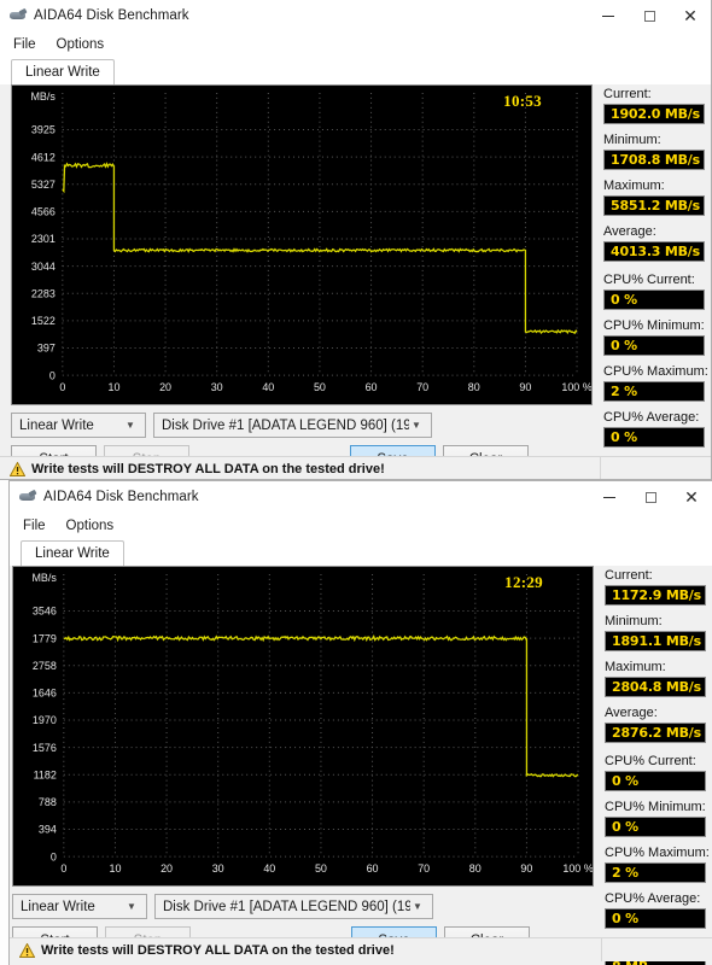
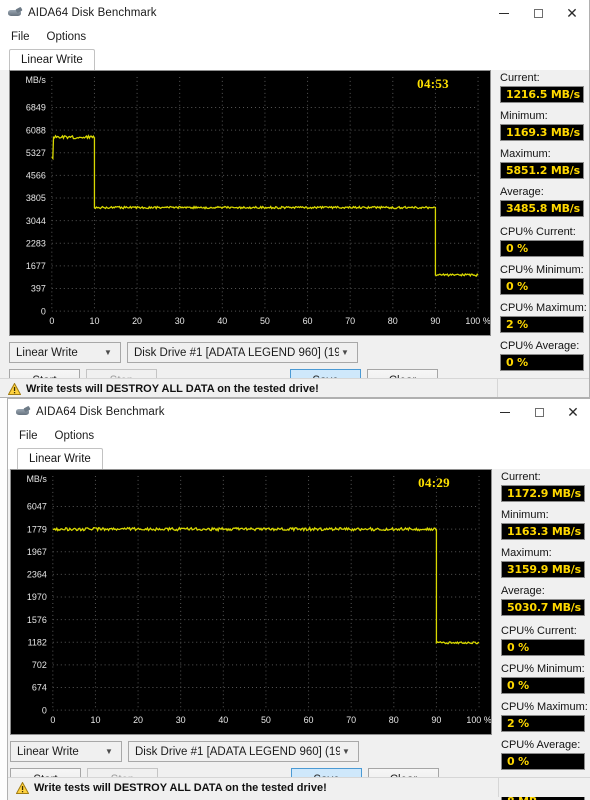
  AIDA64 Disk Benchmark
  ✕
  File
  Options
  Linear Write
  MB/s
  0
  397
- 1522
+ 1677
  2283
  3044
- 2301
+ 3805
  4566
  5327
- 4612
+ 6088
- 3925
+ 6849
  0
  10
  20
  30
  40
  50
  60
  70
  80
  90
  100 %
- 10:53
+ 04:53
  Current:
- 1902.0 MB/s
+ 1216.5 MB/s
  Minimum:
- 1708.8 MB/s
+ 1169.3 MB/s
  Maximum:
  5851.2 MB/s
  Average:
- 4013.3 MB/s
+ 3485.8 MB/s
  CPU% Current:
  0 %
  CPU% Minimum:
  0 %
  CPU% Maximum:
  2 %
  CPU% Average:
  0 %
  Linear Write
  ▼
  Disk Drive #1 [ADATA LEGEND 960] (19
  ▼
  Write tests will DESTROY ALL DATA on the tested drive!
  AIDA64 Disk Benchmark
  ✕
  File
  Options
  Linear Write
  MB/s
  0
- 394
+ 674
- 788
+ 702
  1182
  1576
  1970
- 1646
+ 2364
- 2758
+ 1967
  1779
- 3546
+ 6047
  0
  10
  20
  30
  40
  50
  60
  70
  80
  90
  100 %
- 12:29
+ 04:29
  Current:
  1172.9 MB/s
  Minimum:
- 1891.1 MB/s
+ 1163.3 MB/s
  Maximum:
- 2804.8 MB/s
+ 3159.9 MB/s
  Average:
- 2876.2 MB/s
+ 5030.7 MB/s
  CPU% Current:
  0 %
  CPU% Minimum:
  0 %
  CPU% Maximum:
  2 %
  CPU% Average:
  0 %
  Linear Write
  ▼
  Disk Drive #1 [ADATA LEGEND 960] (19
  ▼
  Write tests will DESTROY ALL DATA on the tested drive!
